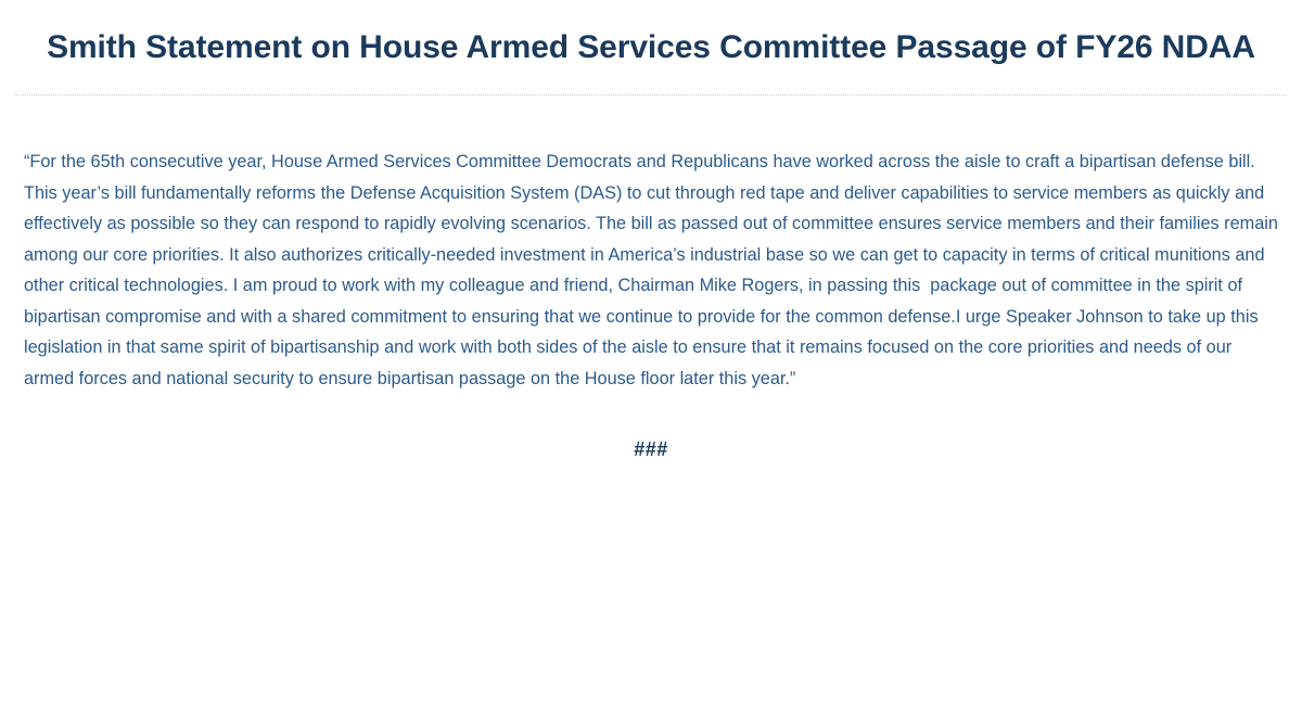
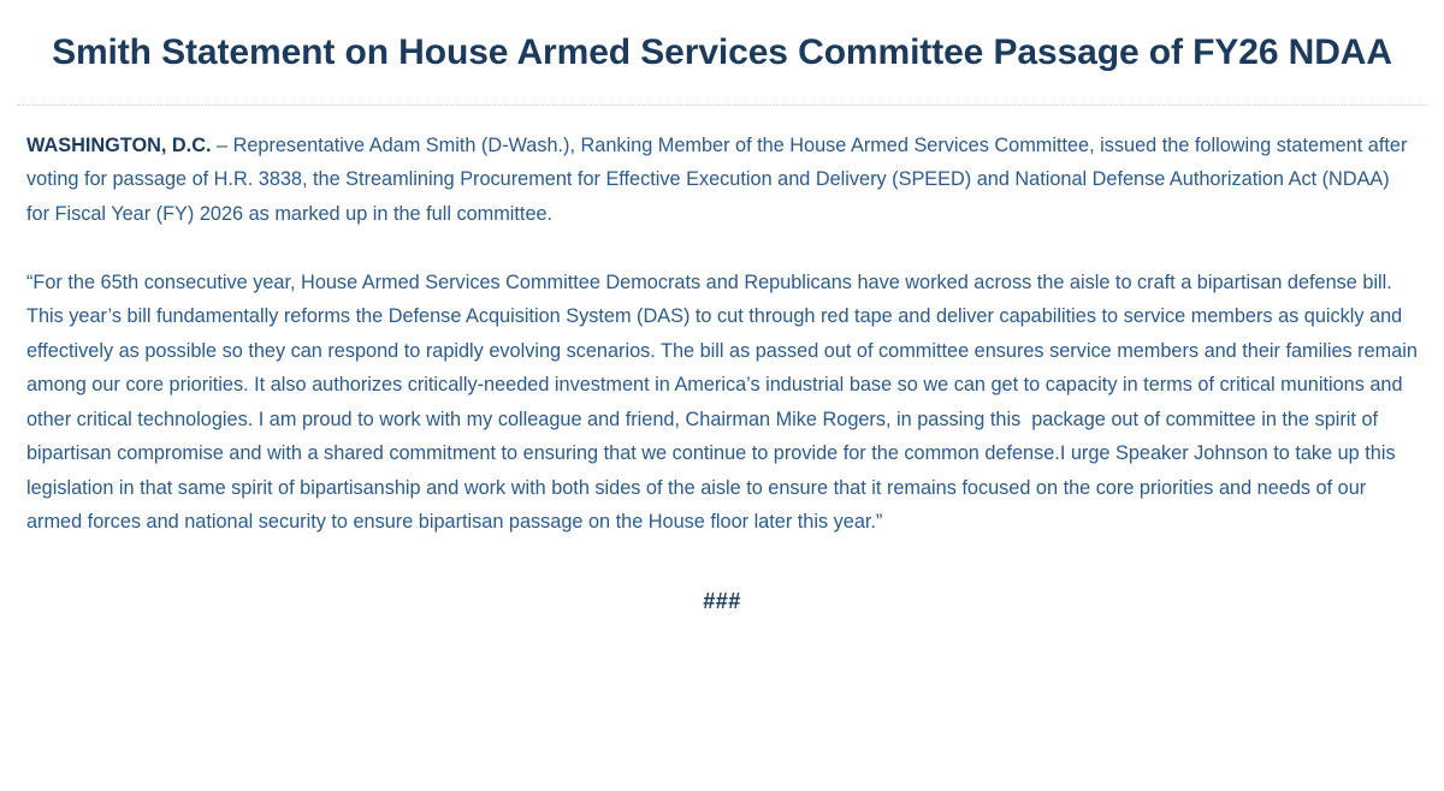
  Smith Statement on House Armed Services Committee Passage of FY26 NDAA
+ WASHINGTON, D.C. – Representative Adam Smith (D-Wash.), Ranking Member of the House Armed Services Committee, issued the following statement after voting for passage of H.R. 3838, the Streamlining Procurement for Effective Execution and Delivery (SPEED) and National Defense Authorization Act (NDAA) for Fiscal Year (FY) 2026 as marked up in the full committee.
  “For the 65th consecutive year, House Armed Services Committee Democrats and Republicans have worked across the aisle to craft a bipartisan defense bill. This year’s bill fundamentally reforms the Defense Acquisition System (DAS) to cut through red tape and deliver capabilities to service members as quickly and effectively as possible so they can respond to rapidly evolving scenarios. The bill as passed out of committee ensures service members and their families remain among our core priorities. It also authorizes critically-needed investment in America’s industrial base so we can get to capacity in terms of critical munitions and other critical technologies. I am proud to work with my colleague and friend, Chairman Mike Rogers, in passing this package out of committee in the spirit of bipartisan compromise and with a shared commitment to ensuring that we continue to provide for the common defense.I urge Speaker Johnson to take up this legislation in that same spirit of bipartisanship and work with both sides of the aisle to ensure that it remains focused on the core priorities and needs of our armed forces and national security to ensure bipartisan passage on the House floor later this year.”
  ###
